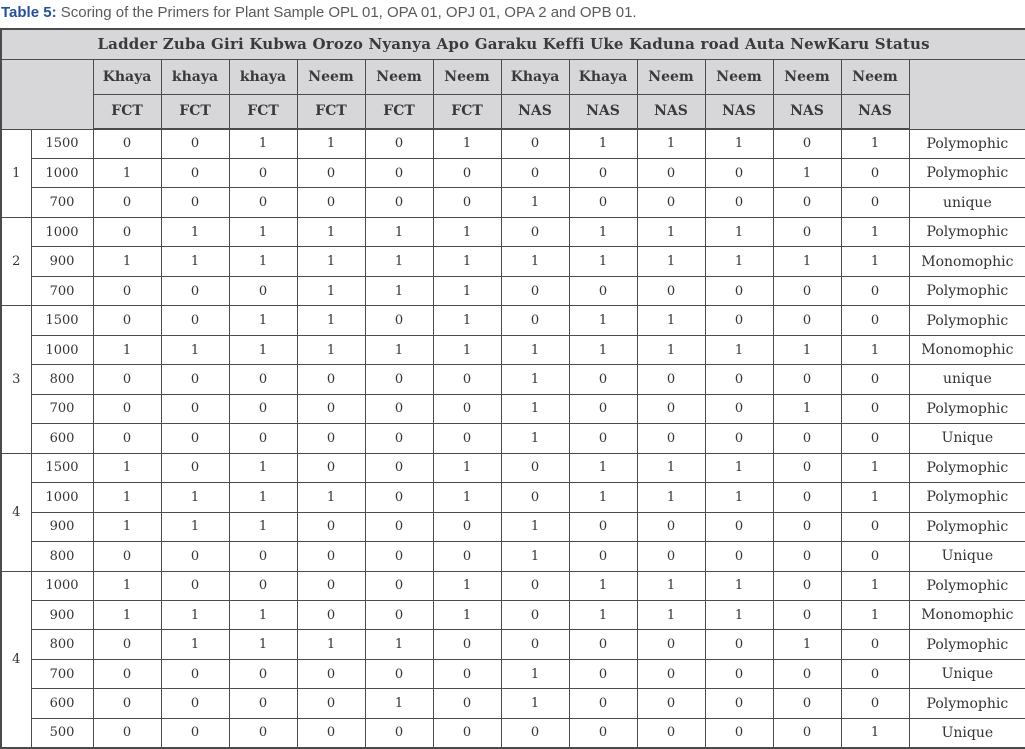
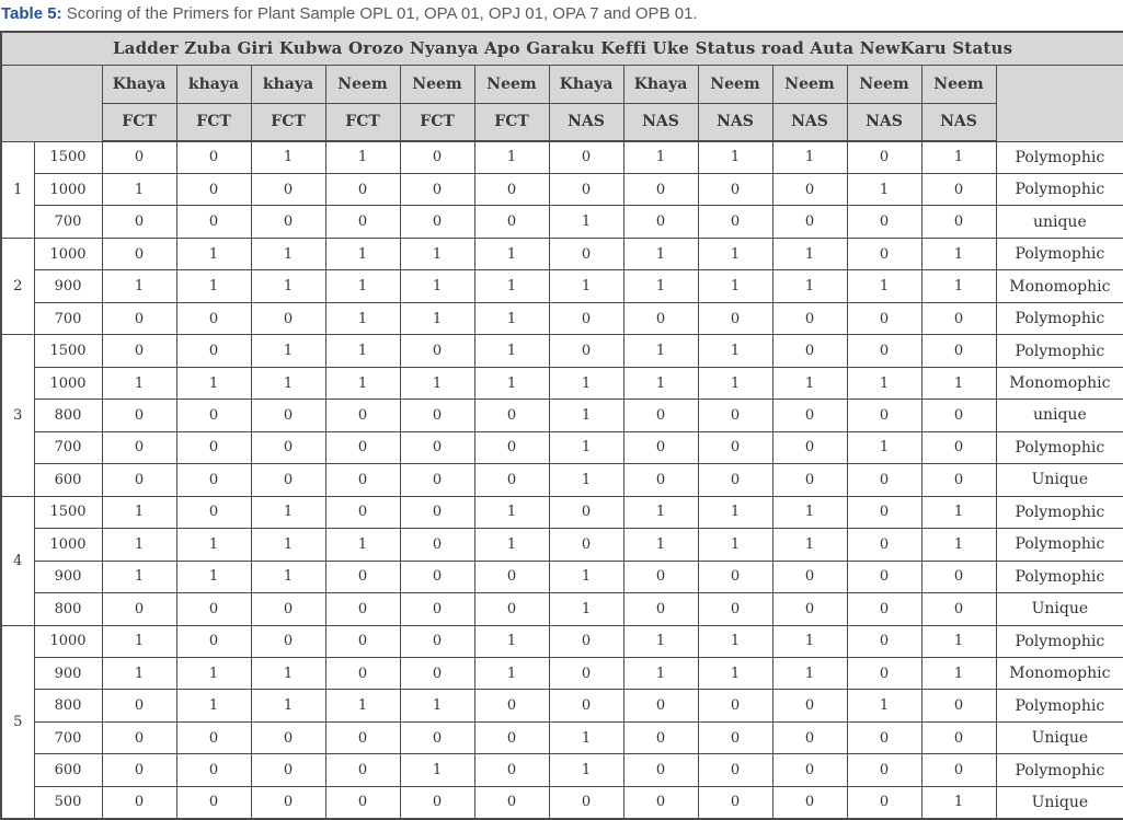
- Table 5: Scoring of the Primers for Plant Sample OPL 01, OPA 01, OPJ 01, OPA 2 and OPB 01.
+ Table 5: Scoring of the Primers for Plant Sample OPL 01, OPA 01, OPJ 01, OPA 7 and OPB 01.
- Ladder Zuba Giri Kubwa Orozo Nyanya Apo Garaku Keffi Uke Kaduna road Auta NewKaru Status
+ Ladder Zuba Giri Kubwa Orozo Nyanya Apo Garaku Keffi Uke Status road Auta NewKaru Status
  	Khaya	khaya	khaya	Neem	Neem	Neem	Khaya	Khaya	Neem	Neem	Neem	Neem
  FCT	FCT	FCT	FCT	FCT	FCT	NAS	NAS	NAS	NAS	NAS	NAS
  1	1500	0	0	1	1	0	1	0	1	1	1	0	1	Polymophic
  1000	1	0	0	0	0	0	0	0	0	0	1	0	Polymophic
  700	0	0	0	0	0	0	1	0	0	0	0	0	unique
  2	1000	0	1	1	1	1	1	0	1	1	1	0	1	Polymophic
  900	1	1	1	1	1	1	1	1	1	1	1	1	Monomophic
  700	0	0	0	1	1	1	0	0	0	0	0	0	Polymophic
  3	1500	0	0	1	1	0	1	0	1	1	0	0	0	Polymophic
  1000	1	1	1	1	1	1	1	1	1	1	1	1	Monomophic
  800	0	0	0	0	0	0	1	0	0	0	0	0	unique
  700	0	0	0	0	0	0	1	0	0	0	1	0	Polymophic
  600	0	0	0	0	0	0	1	0	0	0	0	0	Unique
  4	1500	1	0	1	0	0	1	0	1	1	1	0	1	Polymophic
  1000	1	1	1	1	0	1	0	1	1	1	0	1	Polymophic
  900	1	1	1	0	0	0	1	0	0	0	0	0	Polymophic
  800	0	0	0	0	0	0	1	0	0	0	0	0	Unique
- 4	1000	1	0	0	0	0	1	0	1	1	1	0	1	Polymophic
+ 5	1000	1	0	0	0	0	1	0	1	1	1	0	1	Polymophic
  900	1	1	1	0	0	1	0	1	1	1	0	1	Monomophic
  800	0	1	1	1	1	0	0	0	0	0	1	0	Polymophic
  700	0	0	0	0	0	0	1	0	0	0	0	0	Unique
  600	0	0	0	0	1	0	1	0	0	0	0	0	Polymophic
  500	0	0	0	0	0	0	0	0	0	0	0	1	Unique
